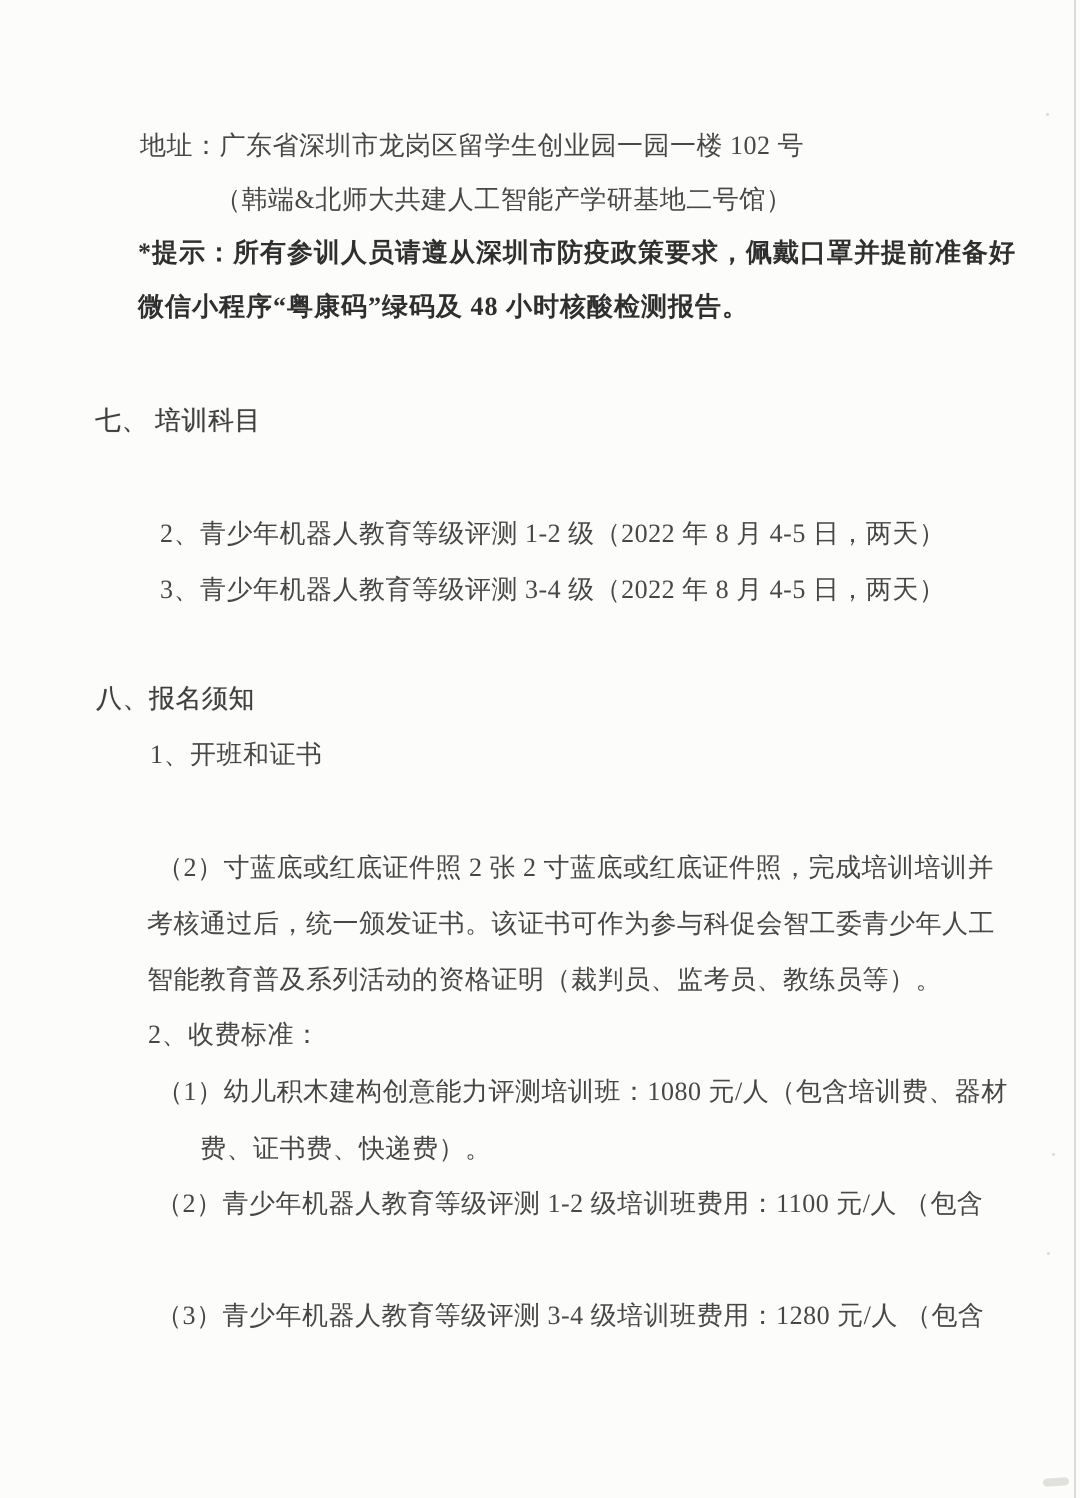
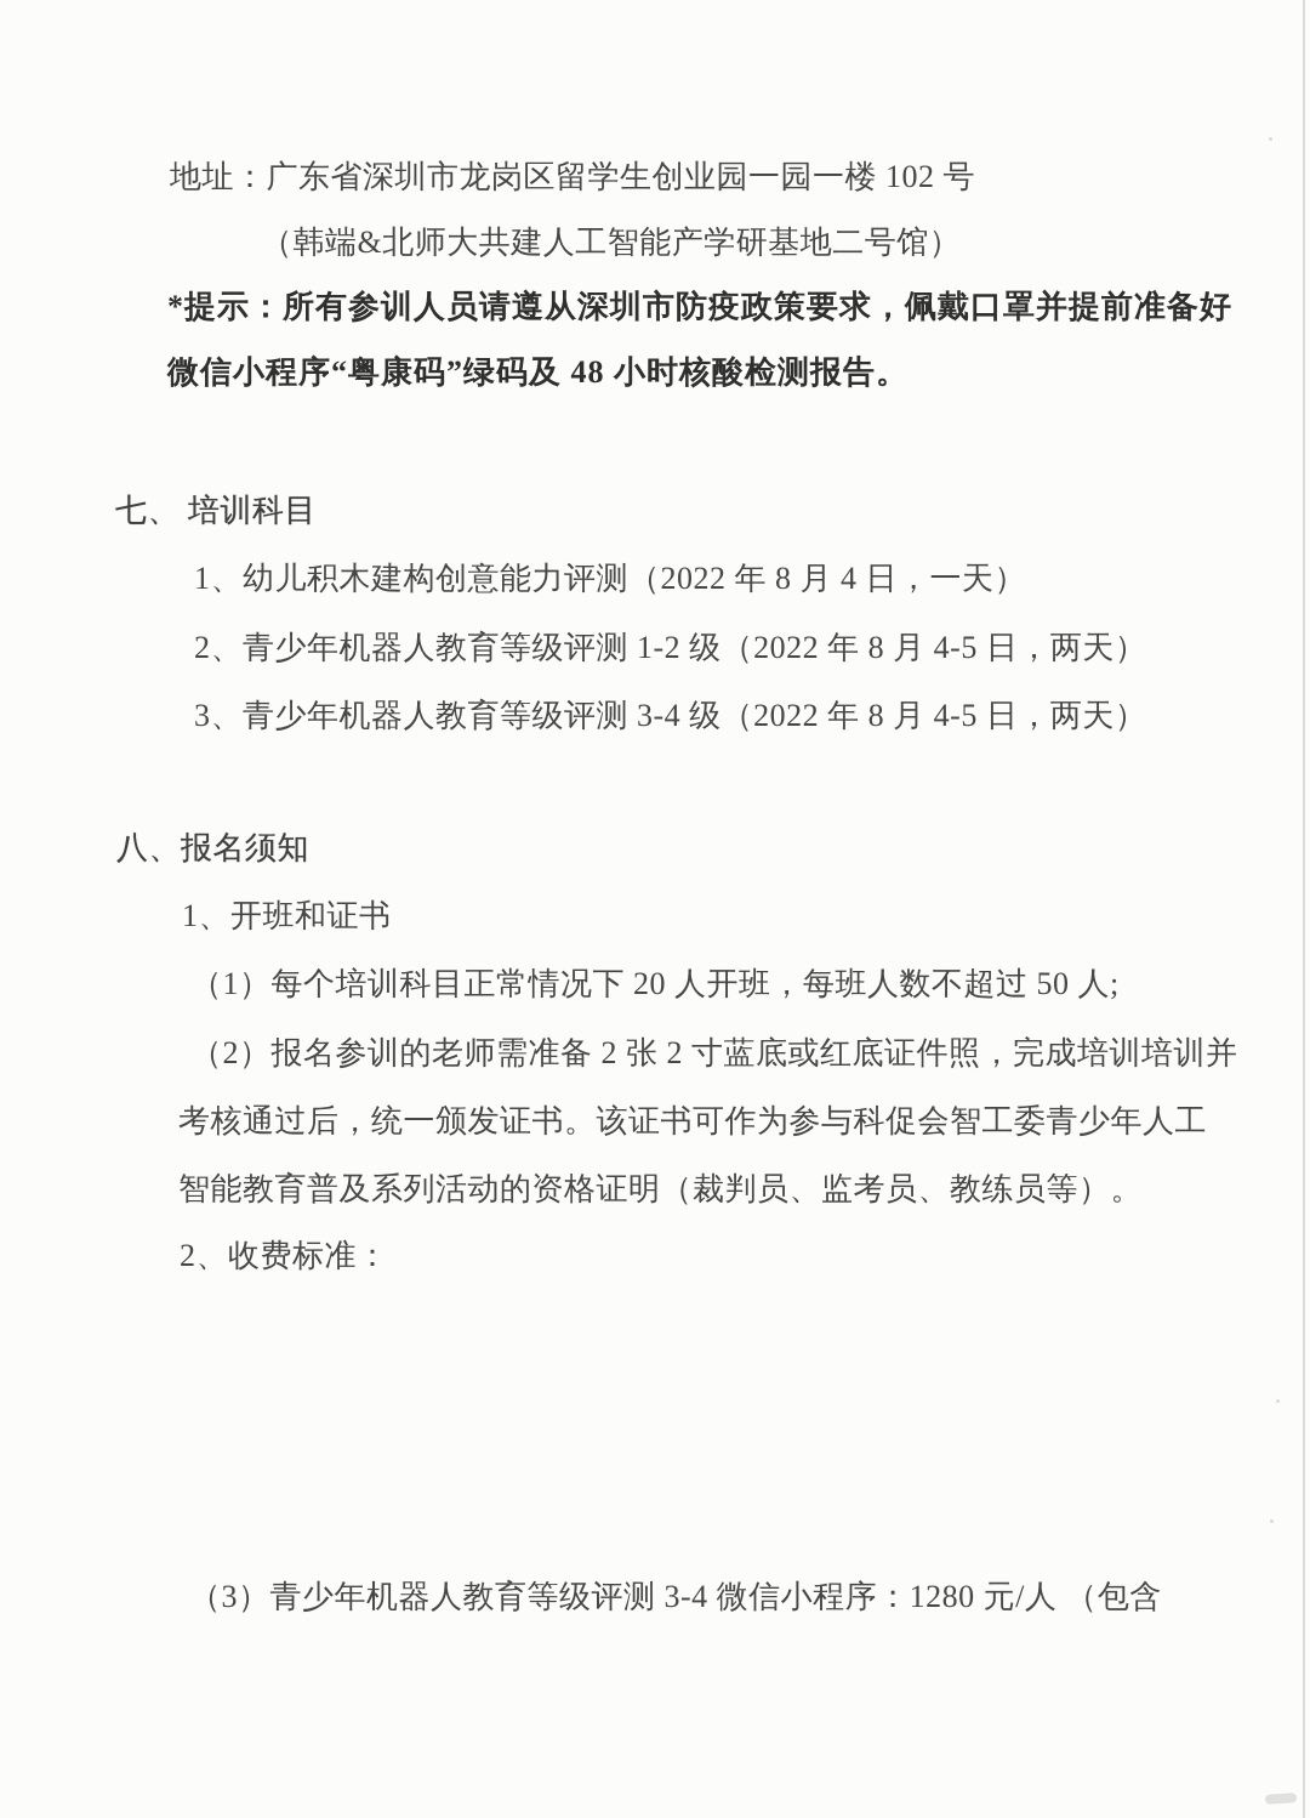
  地址：广东省深圳市龙岗区留学生创业园一园一楼 102 号
  （韩端&北师大共建人工智能产学研基地二号馆）
  *提示：所有参训人员请遵从深圳市防疫政策要求，佩戴口罩并提前准备好
  微信小程序“粤康码”绿码及 48 小时核酸检测报告。
  七、 培训科目
+ 1、幼儿积木建构创意能力评测（2022 年 8 月 4 日，一天）
  2、青少年机器人教育等级评测 1-2 级（2022 年 8 月 4-5 日，两天）
  3、青少年机器人教育等级评测 3-4 级（2022 年 8 月 4-5 日，两天）
  八、报名须知
  1、开班和证书
+ （1）每个培训科目正常情况下 20 人开班，每班人数不超过 50 人;
- （2）寸蓝底或红底证件照 2 张 2 寸蓝底或红底证件照，完成培训培训并
+ （2）报名参训的老师需准备 2 张 2 寸蓝底或红底证件照，完成培训培训并
  考核通过后，统一颁发证书。该证书可作为参与科促会智工委青少年人工
  智能教育普及系列活动的资格证明（裁判员、监考员、教练员等）。
  2、收费标准：
- （1）幼儿积木建构创意能力评测培训班：1080 元/人（包含培训费、器材
- 费、证书费、快递费）。
- （2）青少年机器人教育等级评测 1-2 级培训班费用：1100 元/人 （包含
- （3）青少年机器人教育等级评测 3-4 级培训班费用：1280 元/人 （包含
+ （3）青少年机器人教育等级评测 3-4 微信小程序：1280 元/人 （包含
